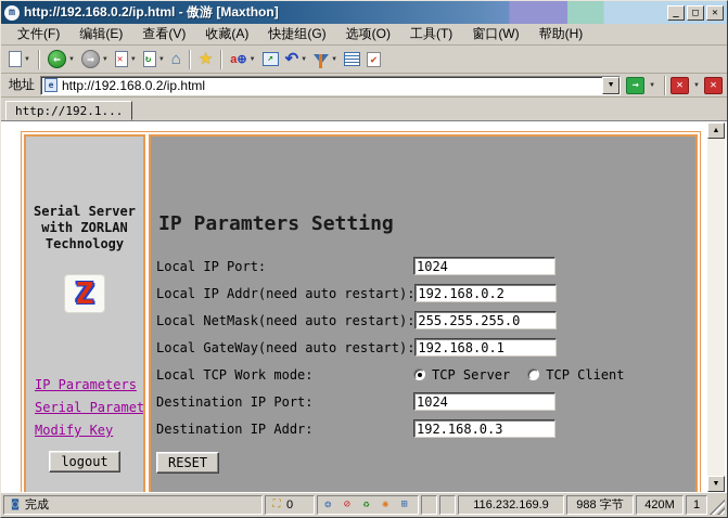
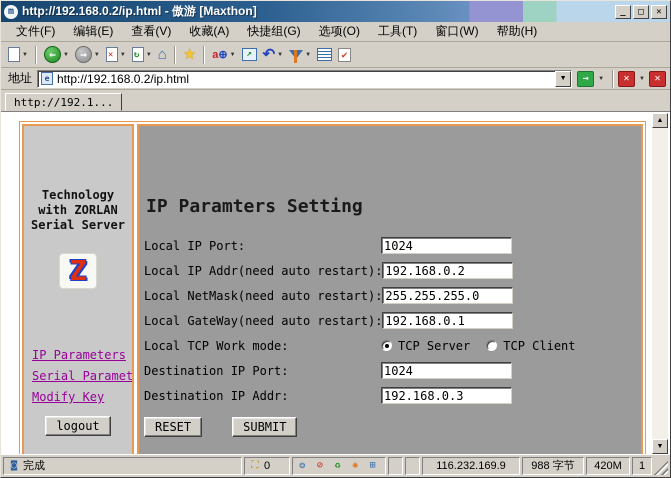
  m
  http://192.168.0.2/ip.html - 傲游 [Maxthon]
  _
  □
  ✕
  文件(F)
  编辑(E)
  查看(V)
  收藏(A)
  快捷组(G)
  选项(O)
  工具(T)
  窗口(W)
  帮助(H)
  ←
  →
  ✕
  ↻
  ⌂
  ★
  a⊕
  ↗
  ↶
  ✔
  地址
  e
  http://192.168.0.2/ip.html
  →
  ✕
  ✕
  http://192.1...
- Serial Server
+ Technology
  with ZORLAN
- Technology
+ Serial Server
  Z
  IP Parameters
  Serial Paramet
  Modify Key
  logout
  IP Paramters Setting
  Local IP Port:
  1024
  Local IP Addr(need auto restart):
  192.168.0.2
  Local NetMask(need auto restart):
  255.255.255.0
  Local GateWay(need auto restart):
  192.168.0.1
  Local TCP Work mode:
  TCP Server
  TCP Client
  Destination IP Port:
  1024
  Destination IP Addr:
  192.168.0.3
  RESET
+ SUBMIT
  ◙
  完成
  ⛶
  0
  ❂
  ⊘
  ♻
  ✺
  ⊞
  116.232.169.9
  988 字节
  420M
  1
